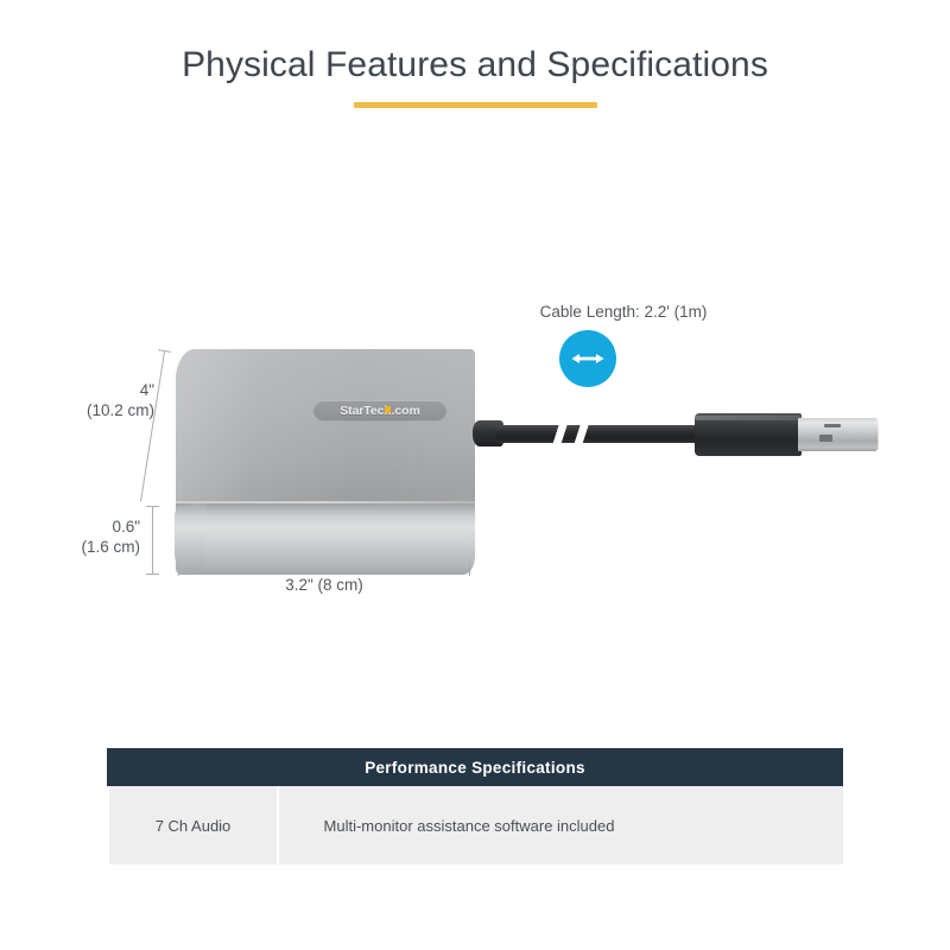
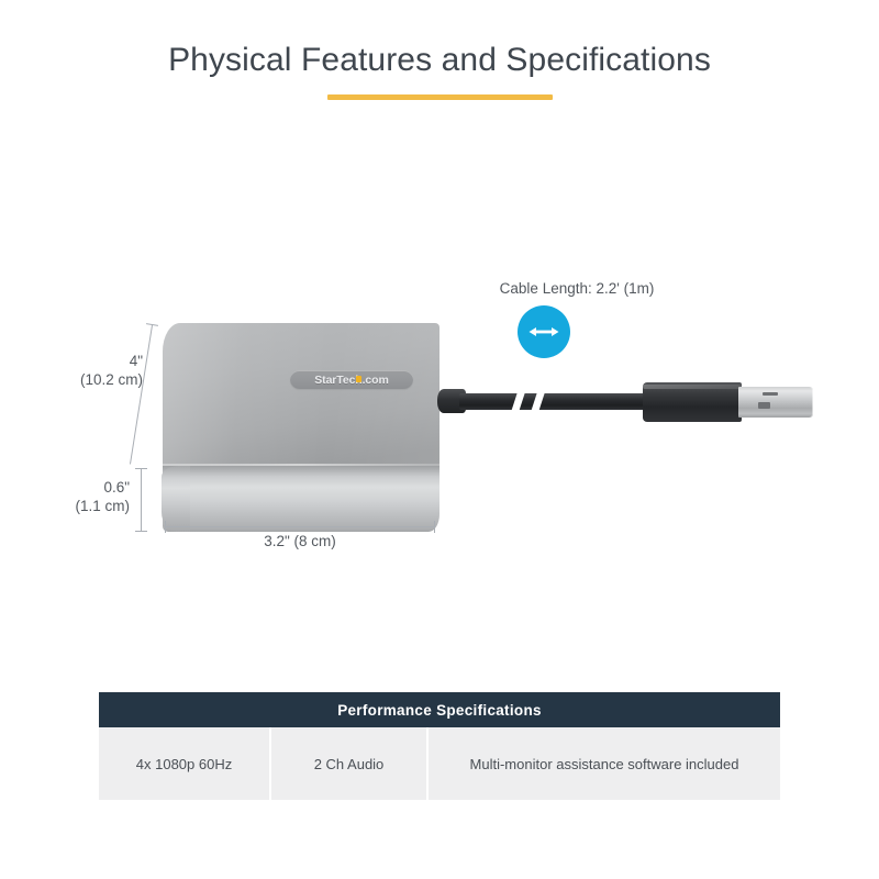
  Physical Features and Specifications
  4"
  (10.2 cm)
  0.6"
- (1.6 cm)
+ (1.1 cm)
  StarTec.com
  3.2" (8 cm)
  Cable Length: 2.2' (1m)
  Performance Specifications
+ 4x 1080p 60Hz
- 7 Ch Audio
+ 2 Ch Audio
  Multi-monitor assistance software included
